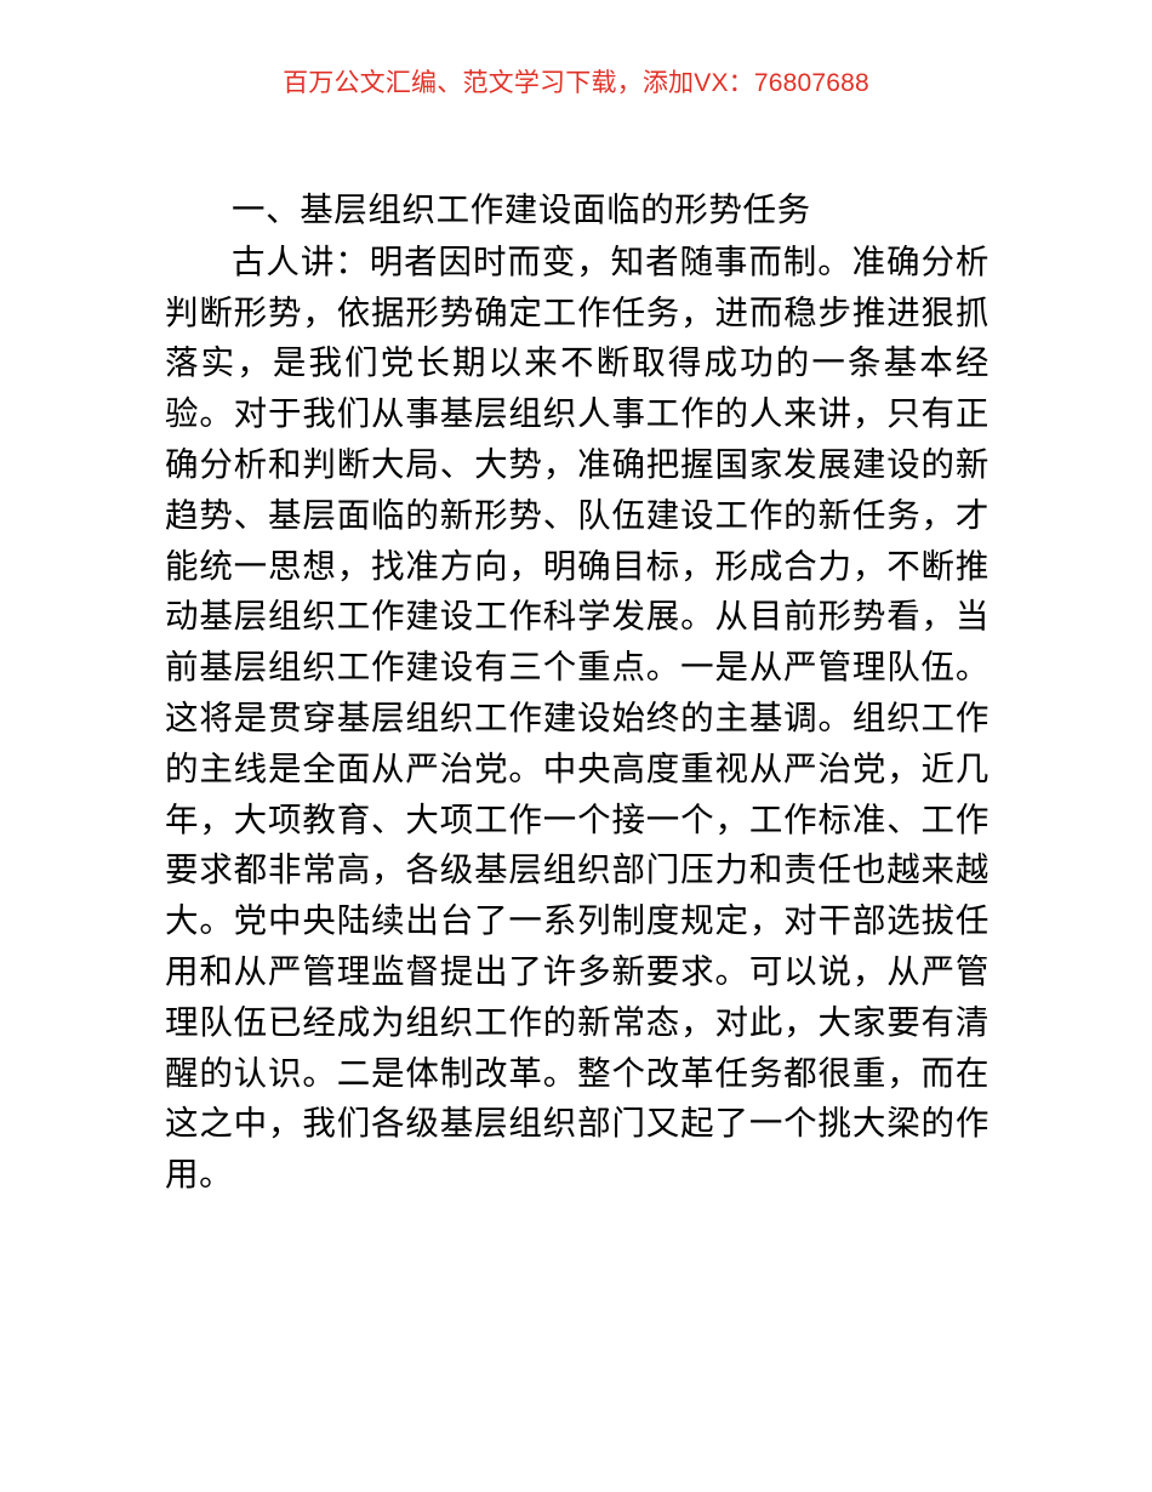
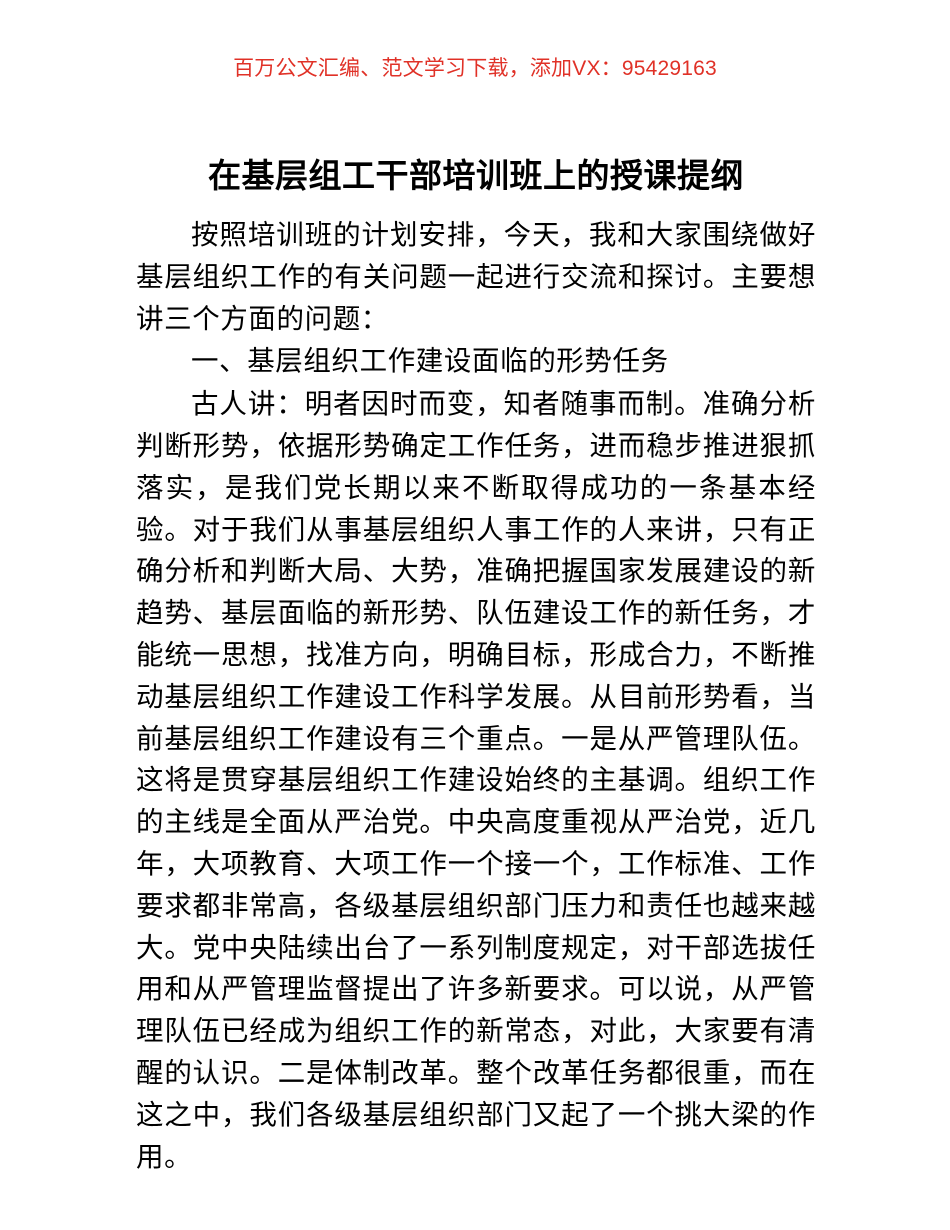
- 百万公文汇编、范文学习下载，添加VX：76807688
+ 百万公文汇编、范文学习下载，添加VX：95429163
+ 在基层组工干部培训班上的授课提纲
+ 按照培训班的计划安排，今天，我和大家围绕做好基层组织工作的有关问题一起进行交流和探讨。主要想讲三个方面的问题：
  一、基层组织工作建设面临的形势任务
  古人讲：明者因时而变，知者随事而制。准确分析判断形势，依据形势确定工作任务，进而稳步推进狠抓落实，是我们党长期以来不断取得成功的一条基本经验。对于我们从事基层组织人事工作的人来讲，只有正确分析和判断大局、大势，准确把握国家发展建设的新趋势、基层面临的新形势、队伍建设工作的新任务，才能统一思想，找准方向，明确目标，形成合力，不断推动基层组织工作建设工作科学发展。从目前形势看，当前基层组织工作建设有三个重点。一是从严管理队伍。这将是贯穿基层组织工作建设始终的主基调。组织工作的主线是全面从严治党。中央高度重视从严治党，近几年，大项教育、大项工作一个接一个，工作标准、工作要求都非常高，各级基层组织部门压力和责任也越来越大。党中央陆续出台了一系列制度规定，对干部选拔任用和从严管理监督提出了许多新要求。可以说，从严管理队伍已经成为组织工作的新常态，对此，大家要有清醒的认识。二是体制改革。整个改革任务都很重，而在这之中，我们各级基层组织部门又起了一个挑大梁的作用。
